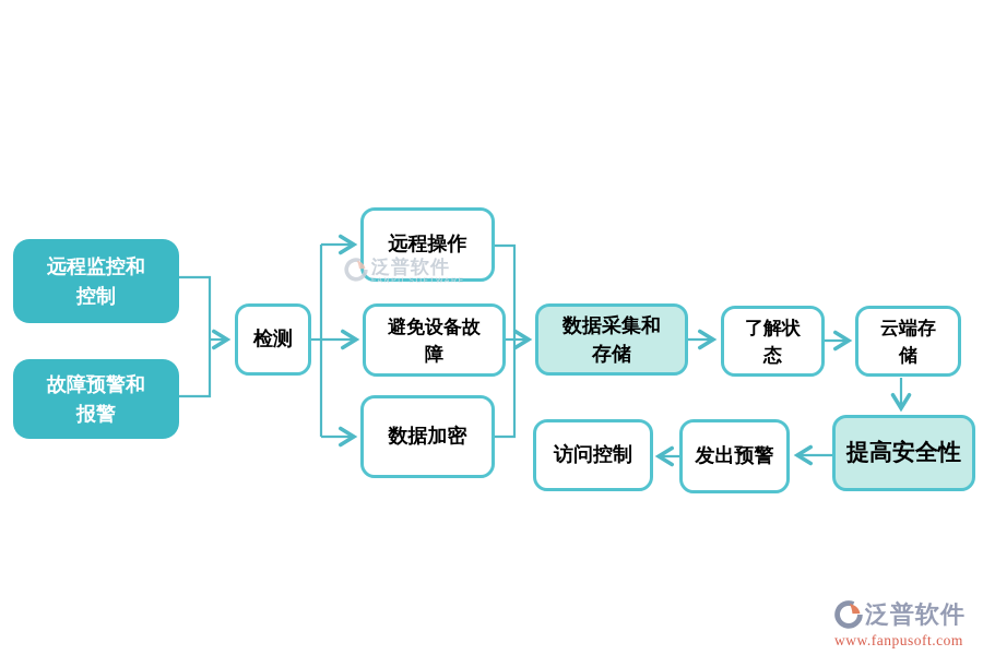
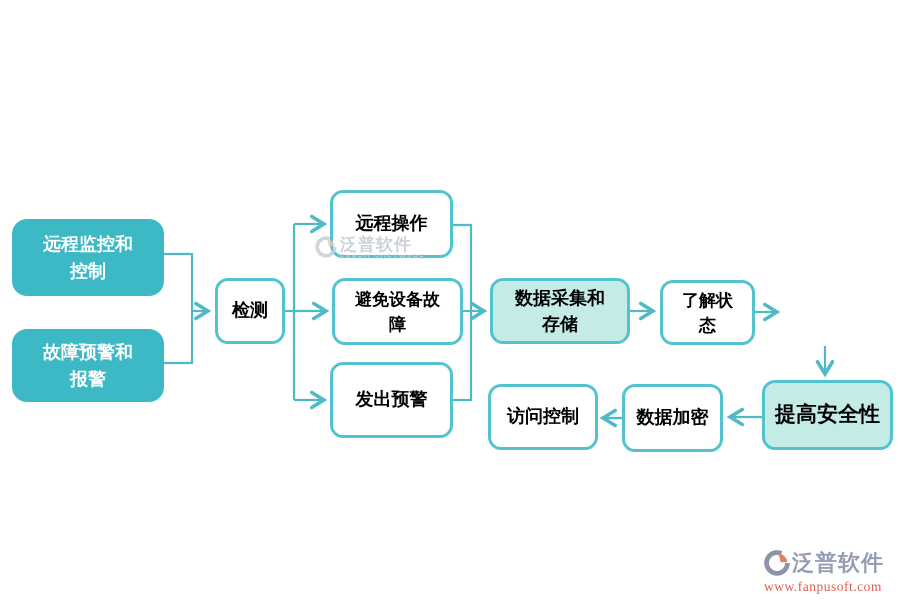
  远程监控和
  控制
  故障预警和
  报警
  检测
  远程操作
  避免设备故
  障
- 数据加密
+ 发出预警
  数据采集和
  存储
  了解状
  态
- 云端存
- 储
  提高安全性
- 发出预警
+ 数据加密
  访问控制
  泛普软件
  泛普软件
  www.fanpusoft.com
